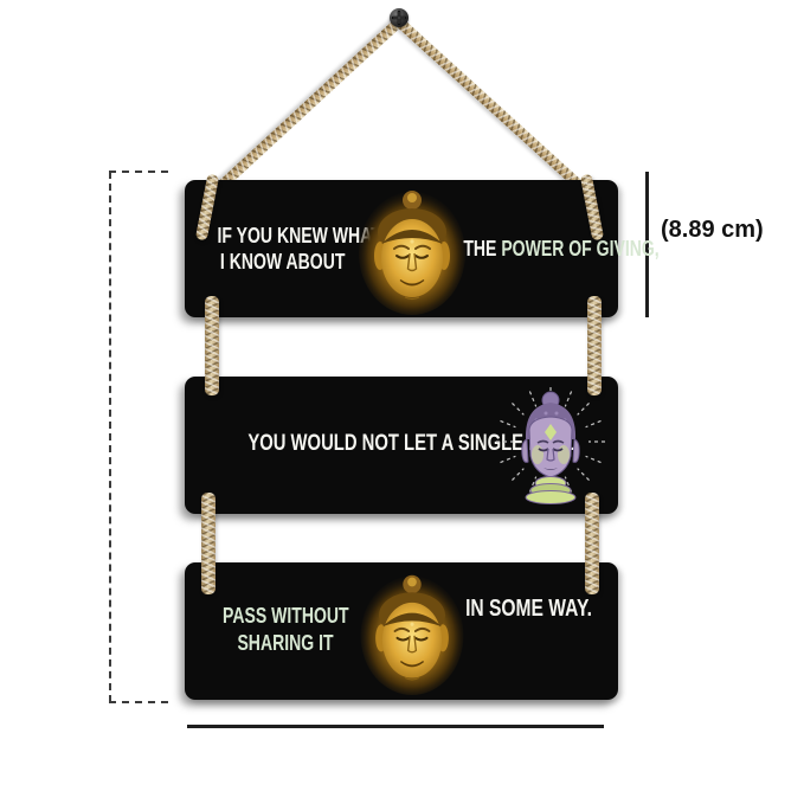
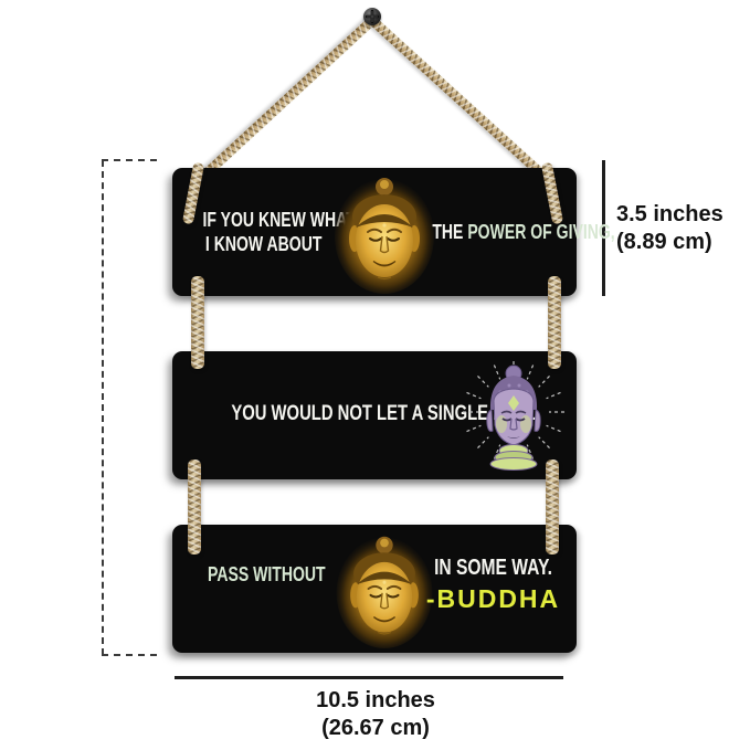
  IF YOU KNEW WH
  I KNOW ABOUT
  THE POWER OF GIVING,
  YOU WOULD NOT LET A SINGLEL
  PASS WITHOUT
- SHARING IT
  IN SOME WAY.
+ -BUDDHA
+ 3.5 inches
  (8.89 cm)
+ 10.5 inches
+ (26.67 cm)
